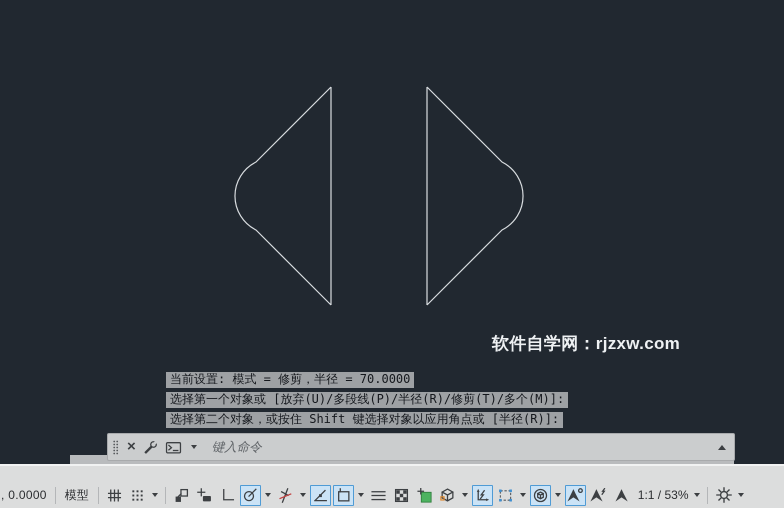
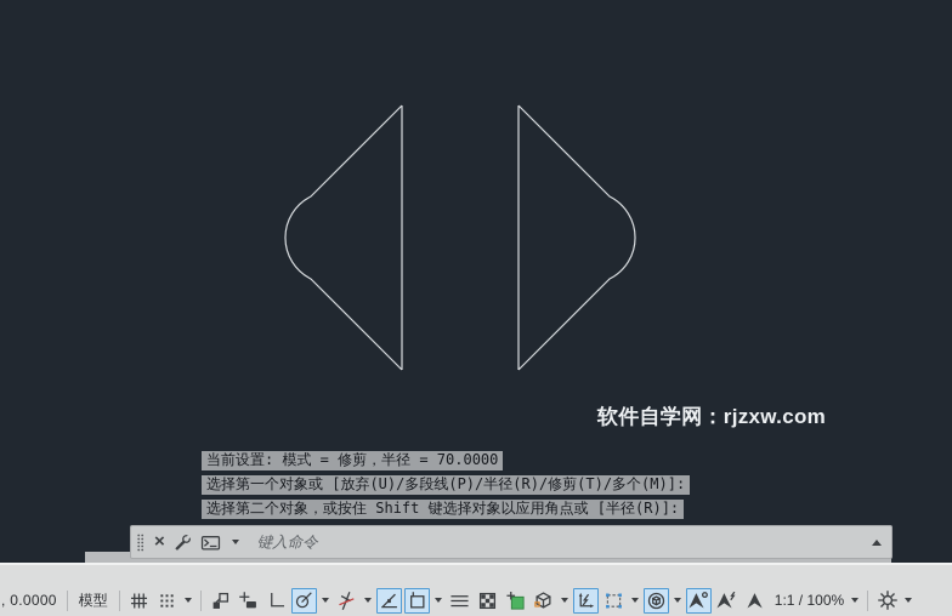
  软件自学网：rjzxw.com
  当前设置: 模式 = 修剪，半径 = 70.0000
  选择第一个对象或 [放弃(U)/多段线(P)/半径(R)/修剪(T)/多个(M)]:
  选择第二个对象，或按住 Shift 键选择对象以应用角点或 [半径(R)]:
  ×
  键入命令
  , 0.0000
  模型
- 1:1 / 53%
+ 1:1 / 100%
